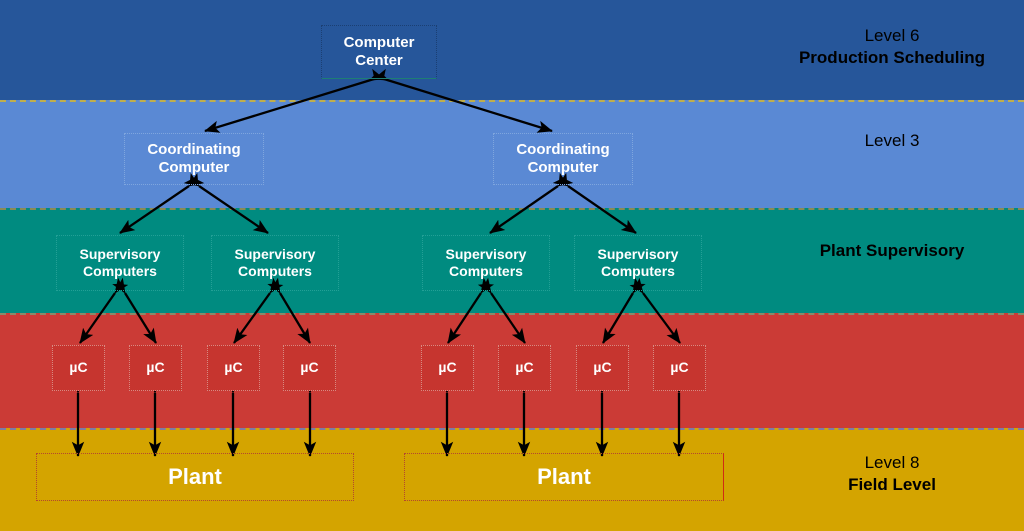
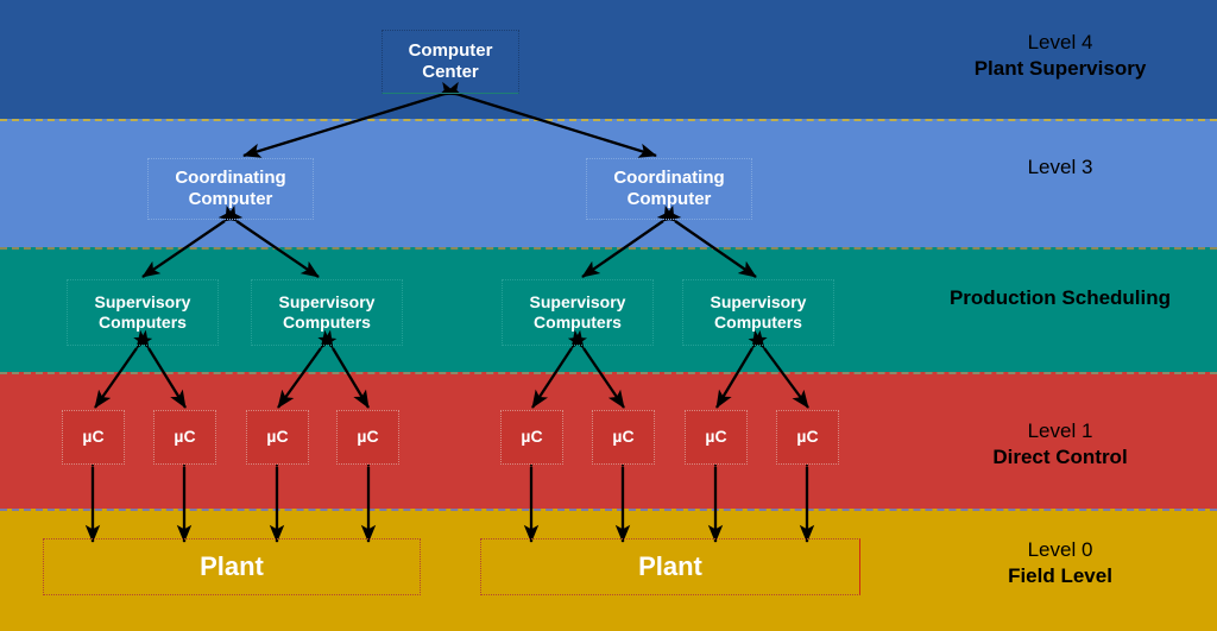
  Computer
  Center
  Coordinating
  Computer
  Coordinating
  Computer
  Supervisory
  Computers
  Supervisory
  Computers
  Supervisory
  Computers
  Supervisory
  Computers
  µC
  µC
  µC
  µC
  µC
  µC
  µC
  µC
  Plant
  Plant
- Level 6
+ Level 4
- Production Scheduling
+ Plant Supervisory
  Level 3
- Plant Supervisory
+ Production Scheduling
+ Level 1
+ Direct Control
- Level 8
+ Level 0
  Field Level
